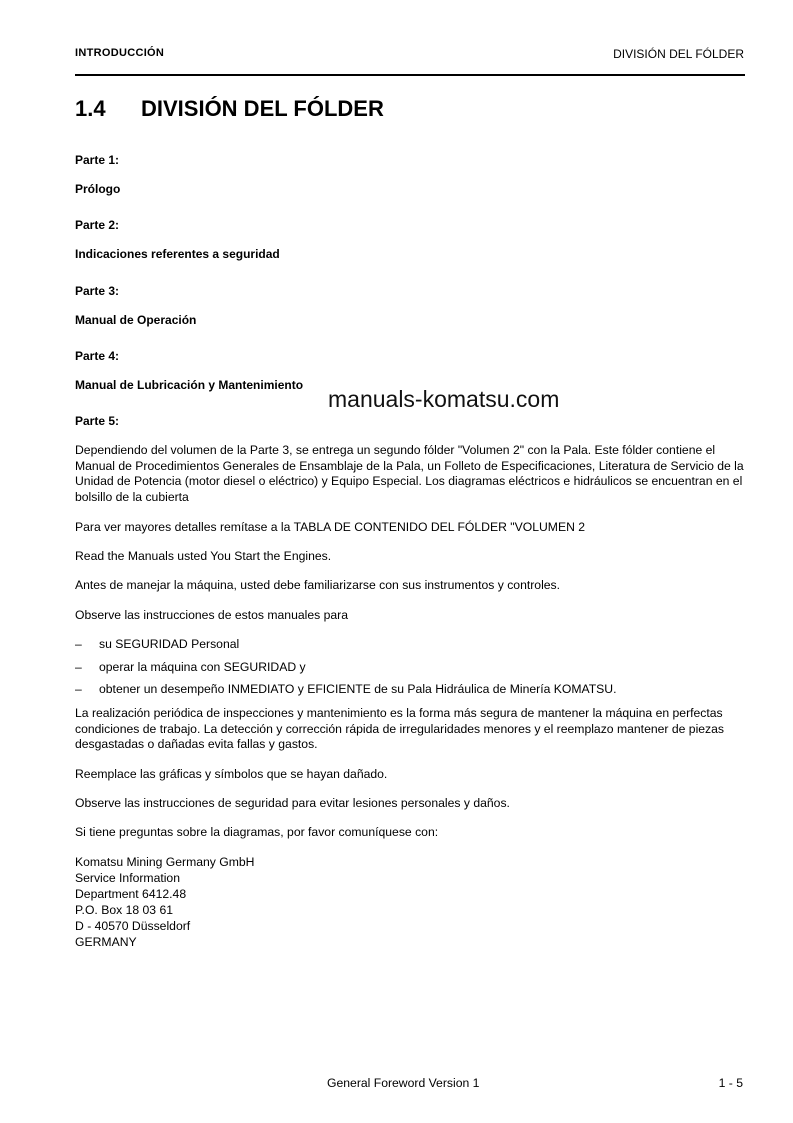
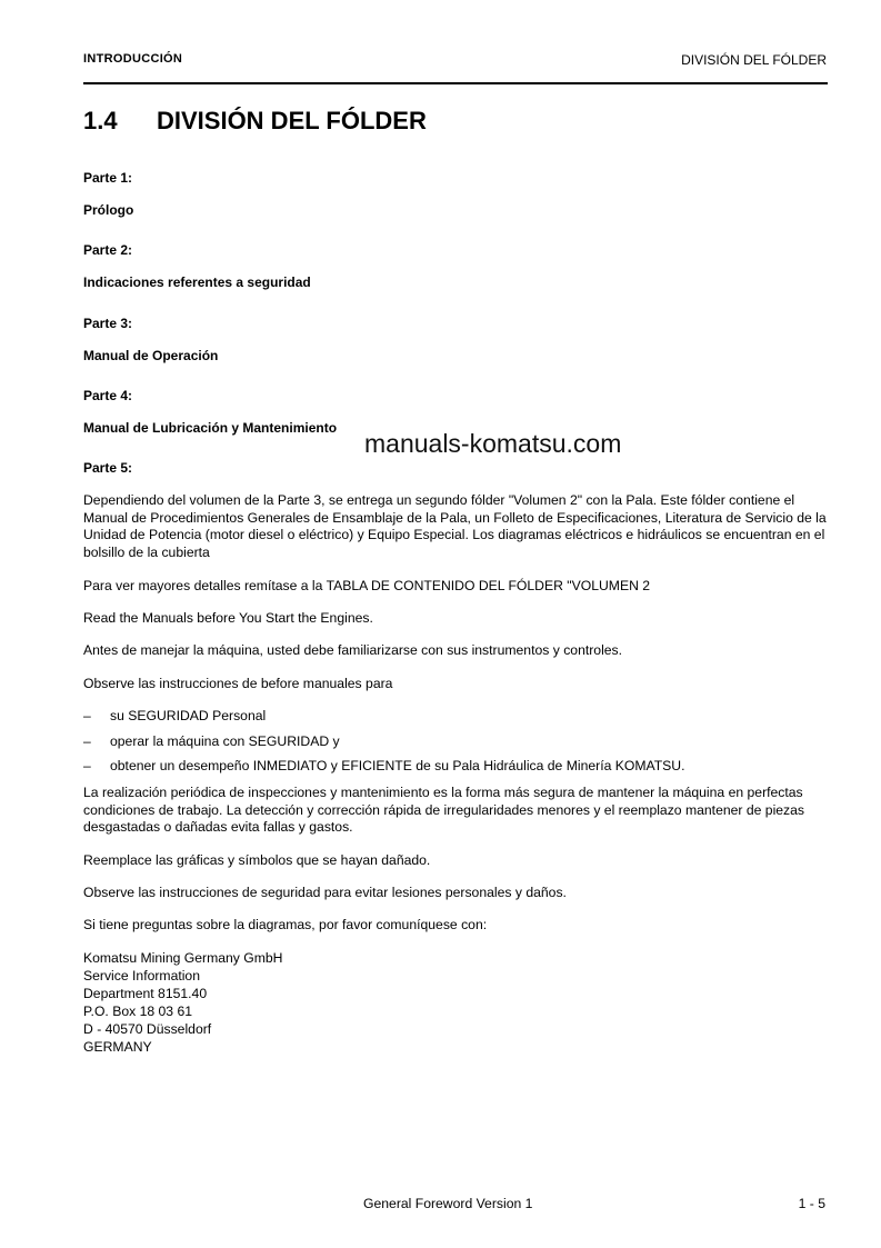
  INTRODUCCIÓN
  DIVISIÓN DEL FÓLDER
  1.4 DIVISIÓN DEL FÓLDER
  Parte 1:
  Prólogo
  Parte 2:
  Indicaciones referentes a seguridad
  Parte 3:
  Manual de Operación
  Parte 4:
  Manual de Lubricación y Mantenimiento
  Parte 5:
  manuals-komatsu.com
  Dependiendo del volumen de la Parte 3, se entrega un segundo fólder "Volumen 2" con la Pala. Este fólder contiene el Manual de Procedimientos Generales de Ensamblaje de la Pala, un Folleto de Especificaciones, Literatura de Servicio de la Unidad de Potencia (motor diesel o eléctrico) y Equipo Especial. Los diagramas eléctricos e hidráulicos se encuentran en el bolsillo de la cubierta
  Para ver mayores detalles remítase a la TABLA DE CONTENIDO DEL FÓLDER "VOLUMEN 2
- Read the Manuals usted You Start the Engines.
+ Read the Manuals before You Start the Engines.
  Antes de manejar la máquina, usted debe familiarizarse con sus instrumentos y controles.
- Observe las instrucciones de estos manuales para
+ Observe las instrucciones de before manuales para
  –
  su SEGURIDAD Personal
  –
  operar la máquina con SEGURIDAD y
  –
  obtener un desempeño INMEDIATO y EFICIENTE de su Pala Hidráulica de Minería KOMATSU.
  La realización periódica de inspecciones y mantenimiento es la forma más segura de mantener la máquina en perfectas condiciones de trabajo. La detección y corrección rápida de irregularidades menores y el reemplazo mantener de piezas desgastadas o dañadas evita fallas y gastos.
  Reemplace las gráficas y símbolos que se hayan dañado.
  Observe las instrucciones de seguridad para evitar lesiones personales y daños.
  Si tiene preguntas sobre la diagramas, por favor comuníquese con:
  Komatsu Mining Germany GmbH
  Service Information
- Department 6412.48
+ Department 8151.40
  P.O. Box 18 03 61
  D - 40570 Düsseldorf
  GERMANY
  General Foreword Version 1
  1 - 5
